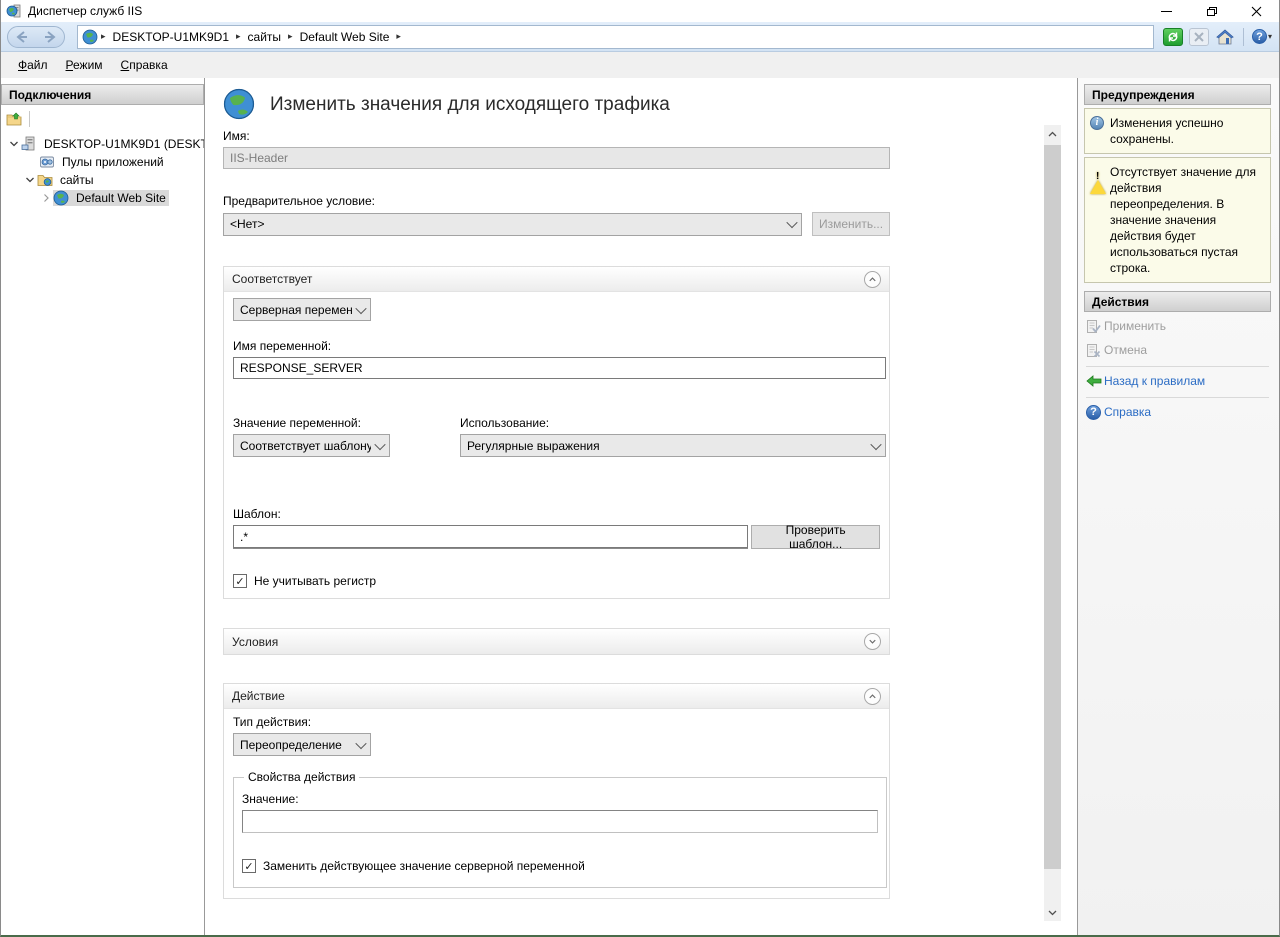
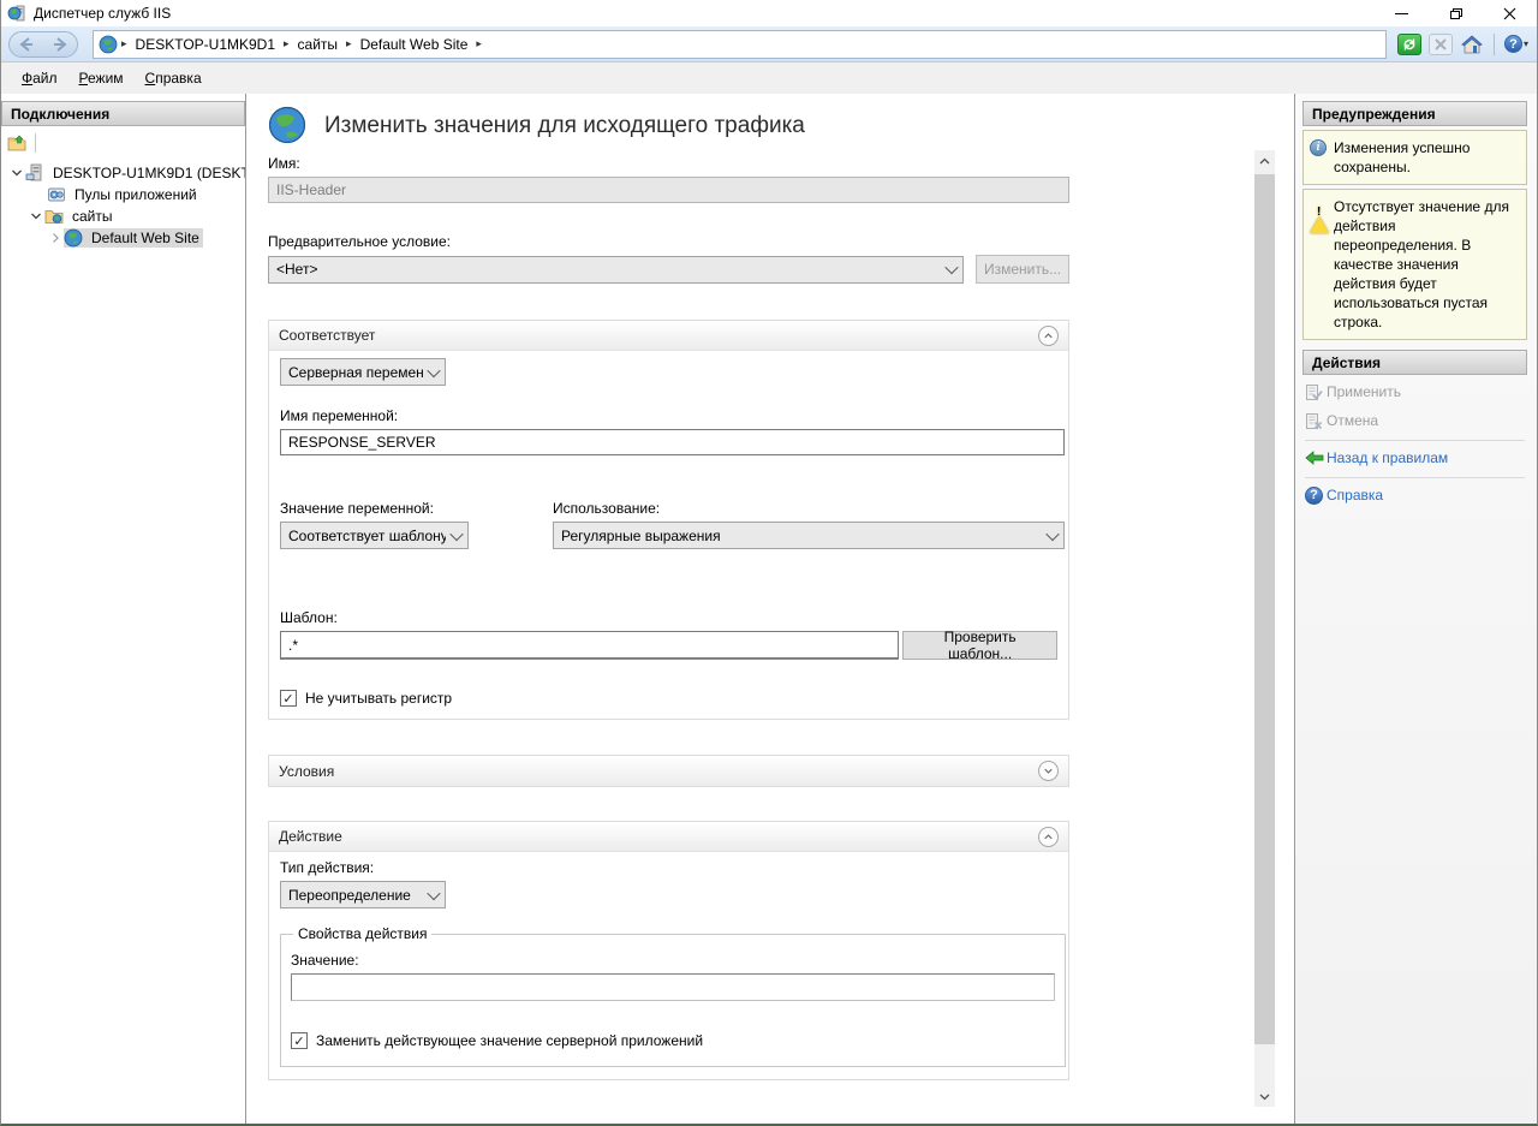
  Диспетчер служб IIS
  ▸
  DESKTOP-U1MK9D1
  ▸
  сайты
  ▸
  Default Web Site
  ▸
  ?
  ▾
  Файл
  Режим
  Справка
  Подключения
  DESKTOP-U1MK9D1 (DESK
  Пулы приложений
  сайты
  Default Web Site
  Изменить значения для исходящего трафика
  Имя:
  IIS-Header
  Предварительное условие:
  <Нет>
  Изменить...
  Соответствует
  Серверная перемен
  Имя переменной:
  RESPONSE_SERVER
  Значение переменной:
  Соответствует шаблону
  Использование:
  Регулярные выражения
  Шаблон:
  .*
  Проверить шаблон...
  ✓
  Не учитывать регистр
  Условия
  Действие
  Тип действия:
  Переопределение
  Свойства действия
  Значение:
  ✓
- Заменить действующее значение серверной переменной
+ Заменить действующее значение серверной приложений
  Предупреждения
  i
  Изменения успешно сохранены.
  !
- Отсутствует значение для действия переопределения. В значение значения действия будет использоваться пустая строка.
+ Отсутствует значение для действия переопределения. В качестве значения действия будет использоваться пустая строка.
  Действия
  Применить
  Отмена
  Назад к правилам
  ?
  Справка
